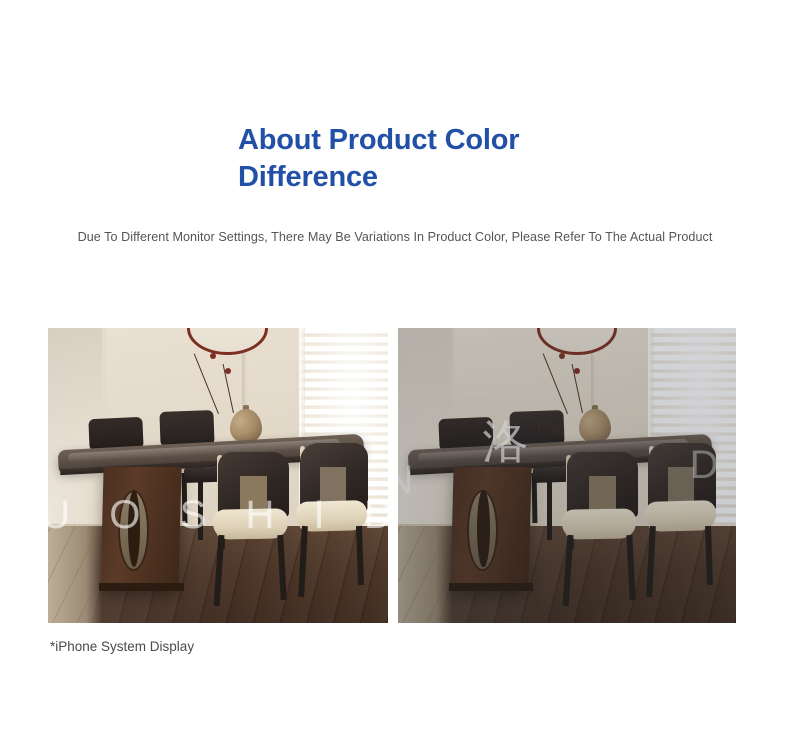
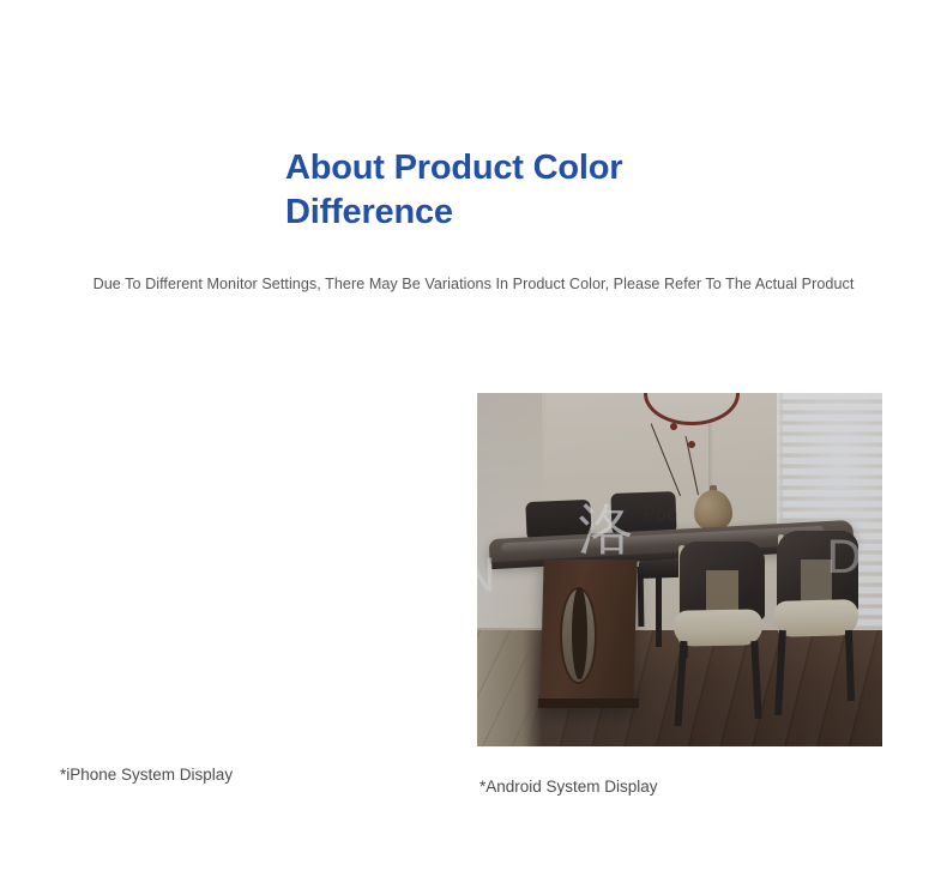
  About Product Color Difference
  Due To Different Monitor Settings, There May Be Variations In Product Color, Please Refer To The Actual Product
- U
- O
- S
- H
- I
- D
  *iPhone System Display
+ *Android System Display
